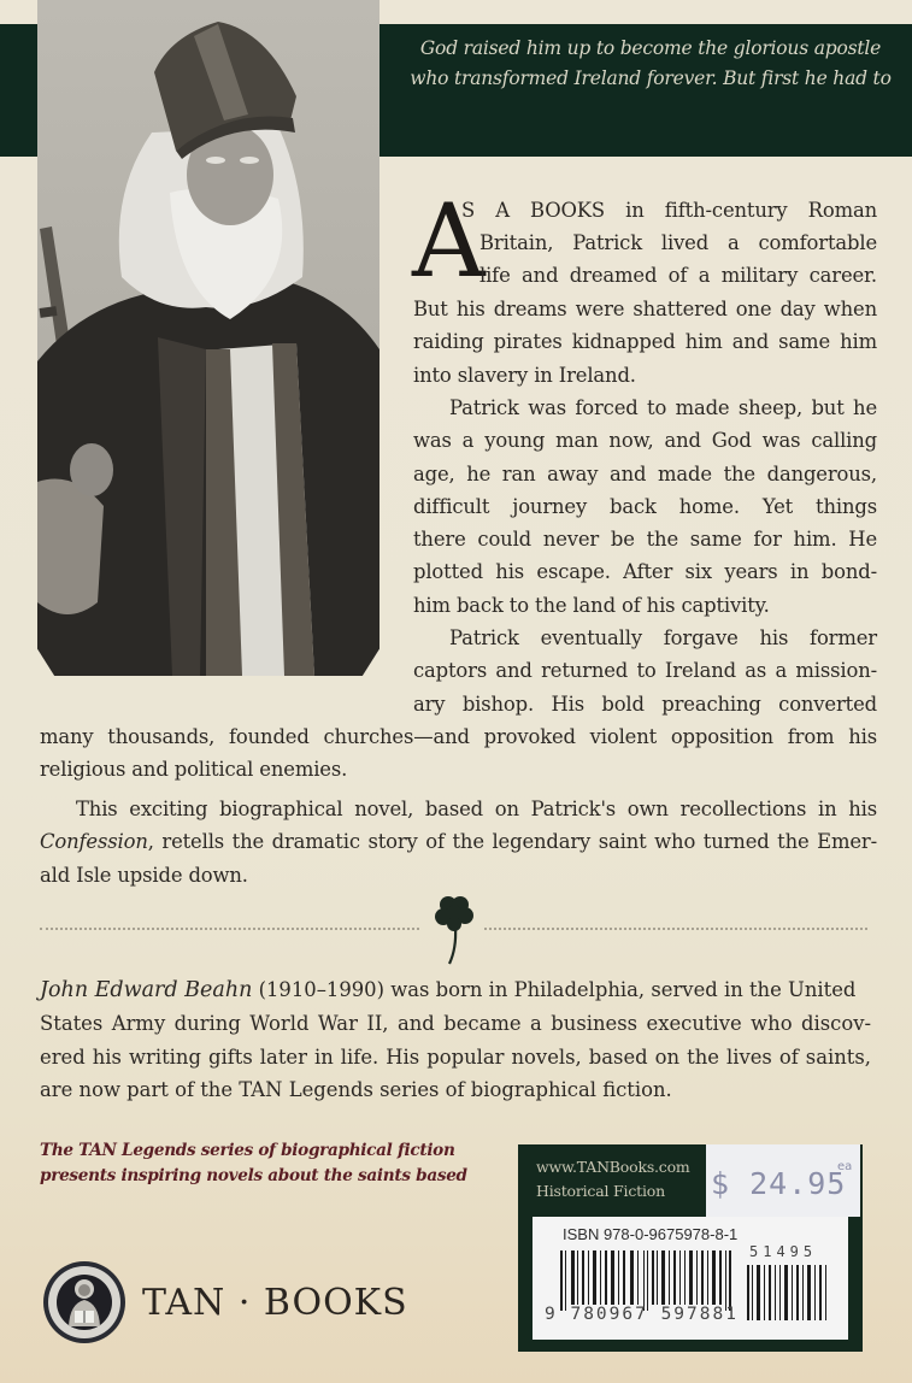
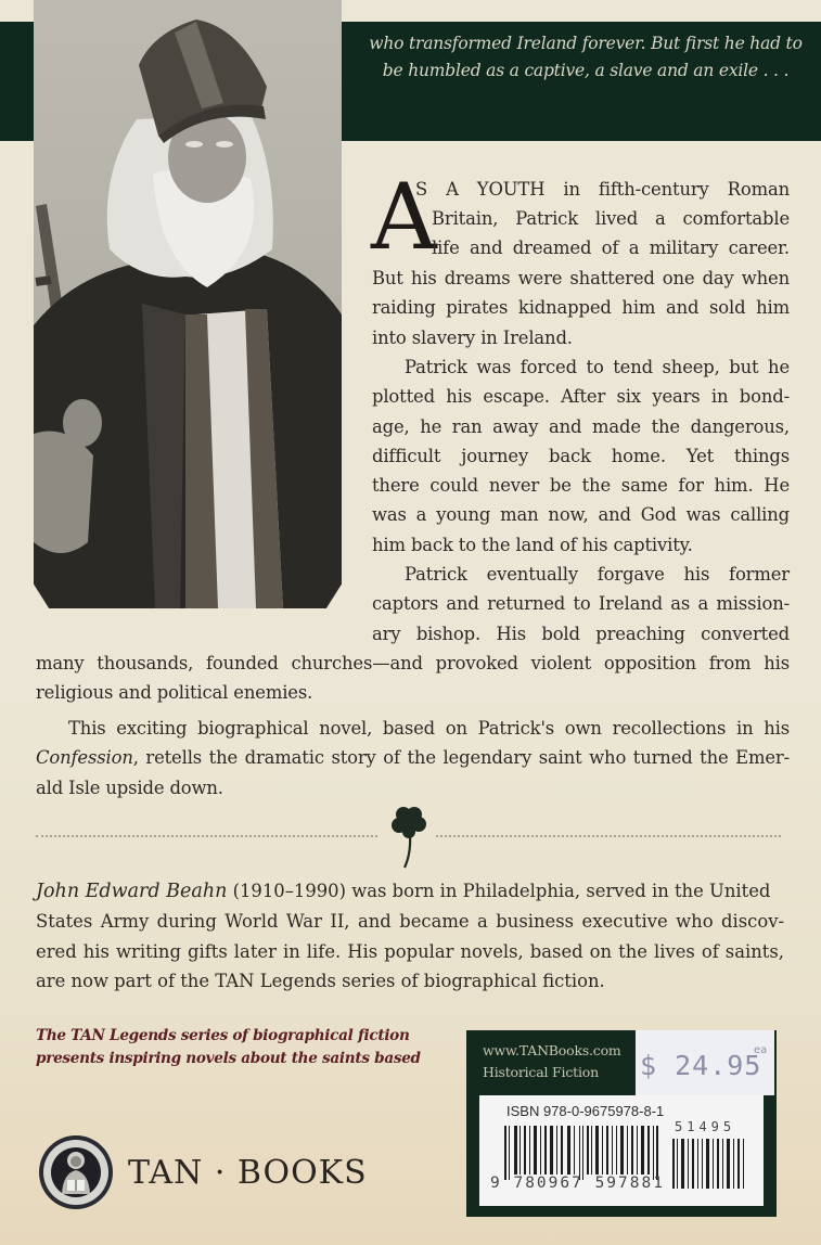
- God raised him up to become the glorious apostle
  who transformed Ireland forever. But first he had to
+ be humbled as a captive, a slave and an exile . . .
  A
- S A BOOKS in fifth-century Roman
+ S A YOUTH in fifth-century Roman
  Britain, Patrick lived a comfortable
  life and dreamed of a military career.
  But his dreams were shattered one day when
- raiding pirates kidnapped him and same him
+ raiding pirates kidnapped him and sold him
  into slavery in Ireland.
- Patrick was forced to made sheep, but he
+ Patrick was forced to tend sheep, but he
- was a young man now, and God was calling
+ plotted his escape. After six years in bond-
  age, he ran away and made the dangerous,
  difficult journey back home. Yet things
  there could never be the same for him. He
- plotted his escape. After six years in bond-
+ was a young man now, and God was calling
  him back to the land of his captivity.
  Patrick eventually forgave his former
  captors and returned to Ireland as a mission-
  ary bishop. His bold preaching converted
  many thousands, founded churches—and provoked violent opposition from his
  religious and political enemies.
  This exciting biographical novel, based on Patrick's own recollections in his
  Confession, retells the dramatic story of the legendary saint who turned the Emer-
  ald Isle upside down.
  John Edward Beahn (1910–1990) was born in Philadelphia, served in the United
  States Army during World War II, and became a business executive who discov-
  ered his writing gifts later in life. His popular novels, based on the lives of saints,
  are now part of the TAN Legends series of biographical fiction.
  The TAN Legends series of biographical fiction
  presents inspiring novels about the saints based
  TAN · BOOKS
  www.TANBooks.com
  Historical Fiction
  $ 24.95
  ea
  ISBN 978-0-9675978-8-1
  9 780967 597881
  51495
